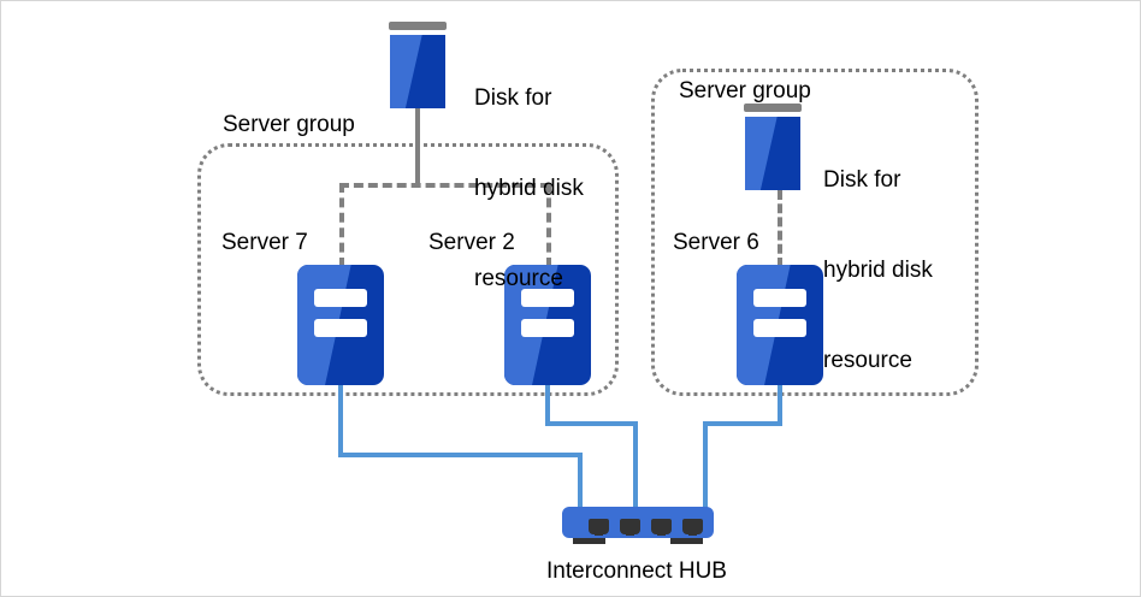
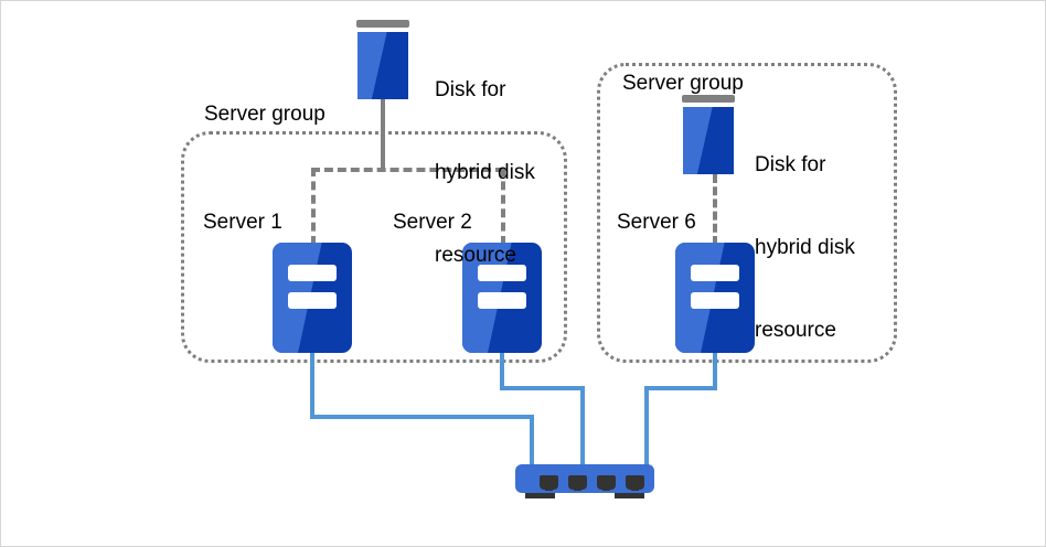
  Server group
  Server group
- Server 7
+ Server 1
  Server 2
  Server 6
  Disk for
  hybrid disk
  resource
  Disk for
  hybrid disk
  resource
- Interconnect HUB
